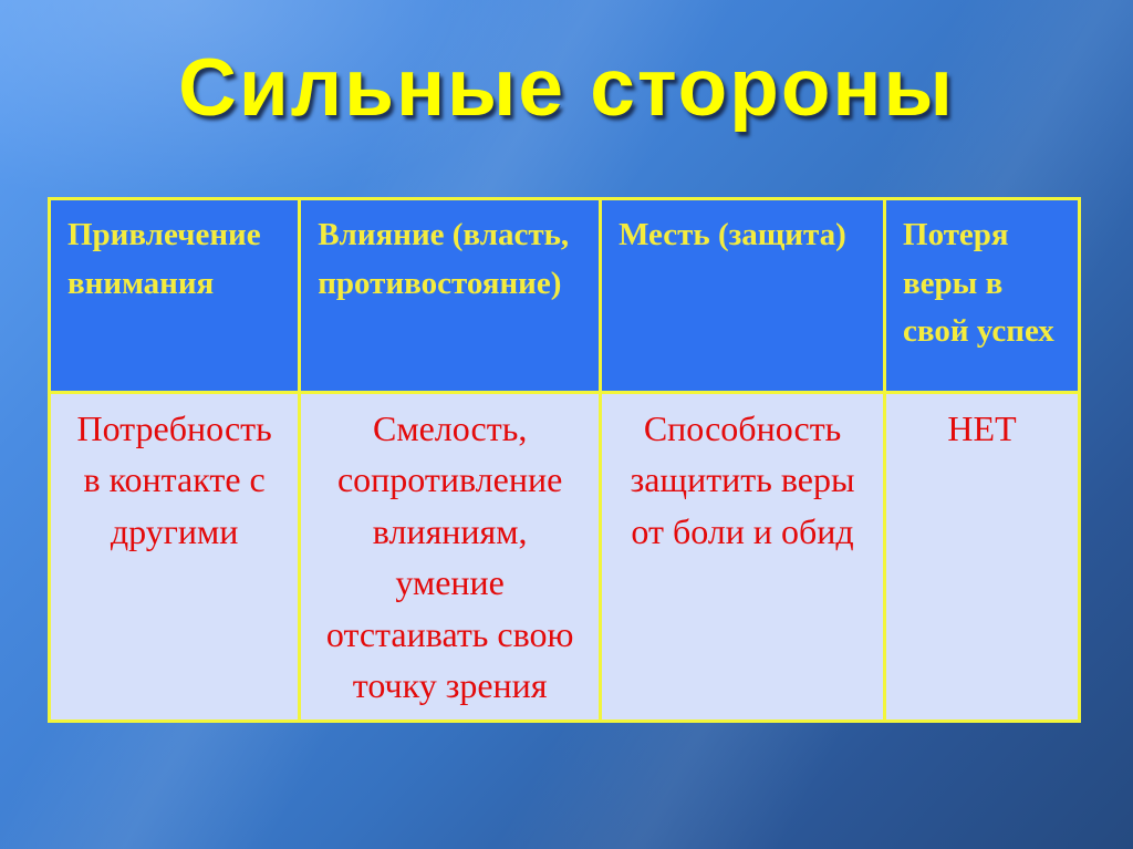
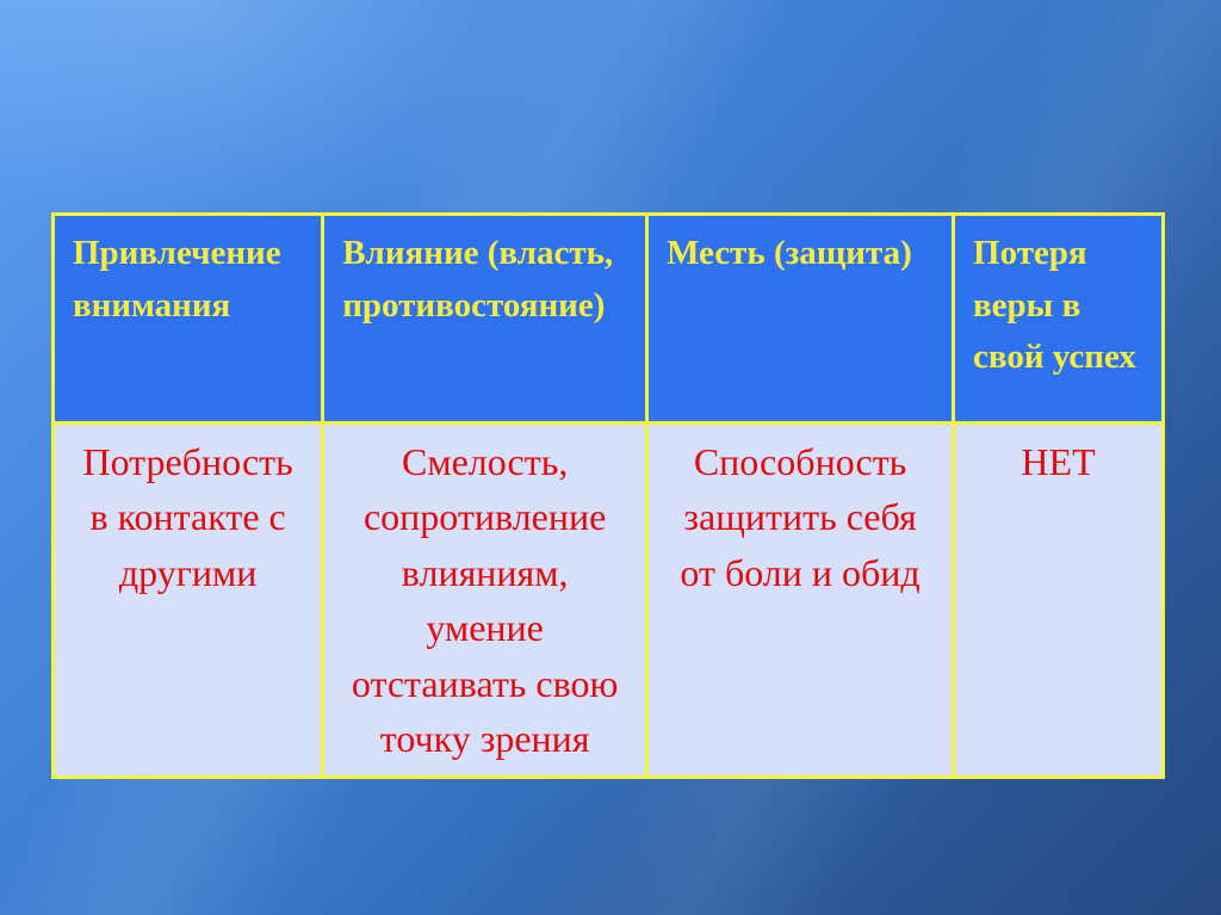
- Сильные стороны
  Привлечение внимания	Влияние (власть, противостояние)	Месть (защита)	Потеря веры в свой успех
- Потребность в контакте с другими	Смелость, сопротивление влияниям, умение отстаивать свою точку зрения	Способность защитить веры от боли и обид	НЕТ
+ Потребность в контакте с другими	Смелость, сопротивление влияниям, умение отстаивать свою точку зрения	Способность защитить себя от боли и обид	НЕТ
